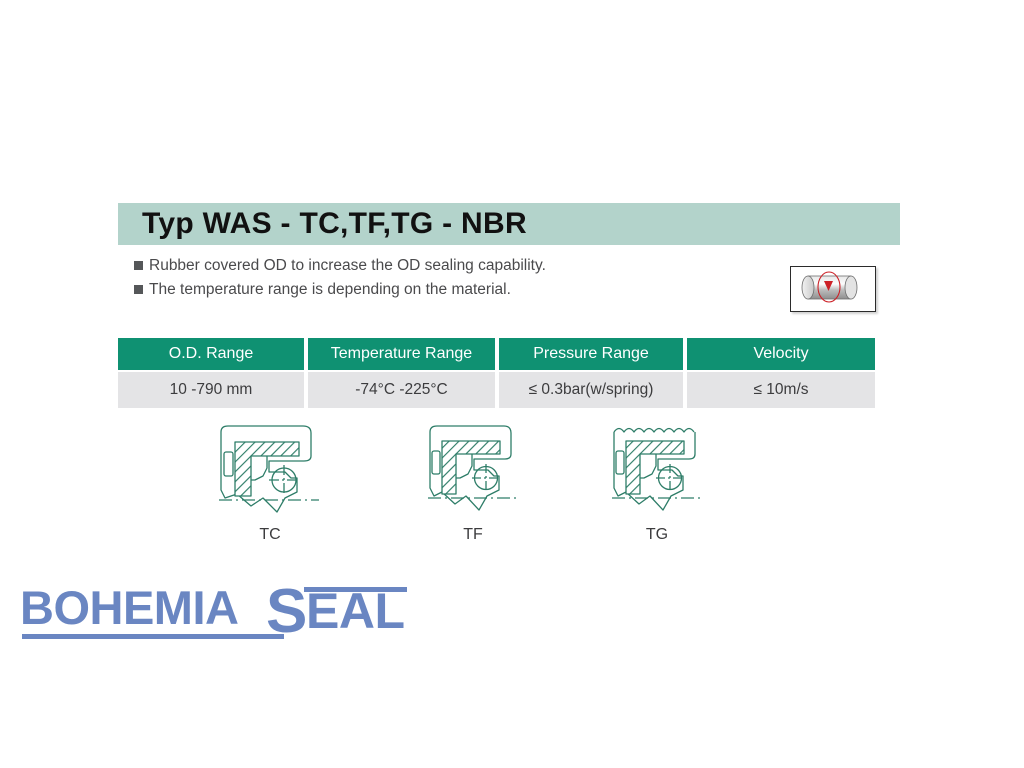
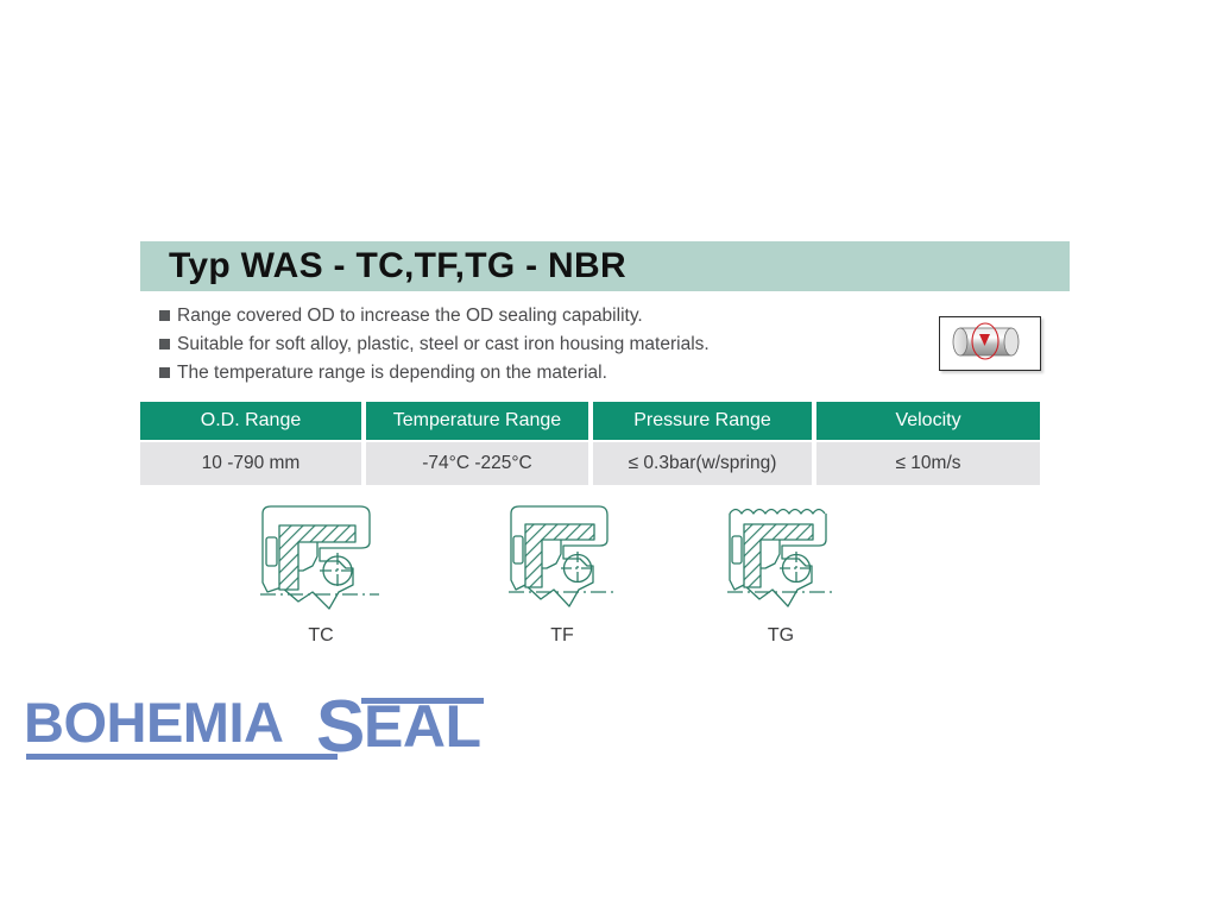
  Typ WAS - TC,TF,TG - NBR
- Rubber covered OD to increase the OD sealing capability.
+ Range covered OD to increase the OD sealing capability.
+ Suitable for soft alloy, plastic, steel or cast iron housing materials.
  The temperature range is depending on the material.
  O.D. Range
  Temperature Range
  Pressure Range
  Velocity
  10 -790 mm
  -74°C -225°C
  ≤ 0.3bar(w/spring)
  ≤ 10m/s
  TC
  TF
  TG
  BOHEMIA
  S
  EAL
